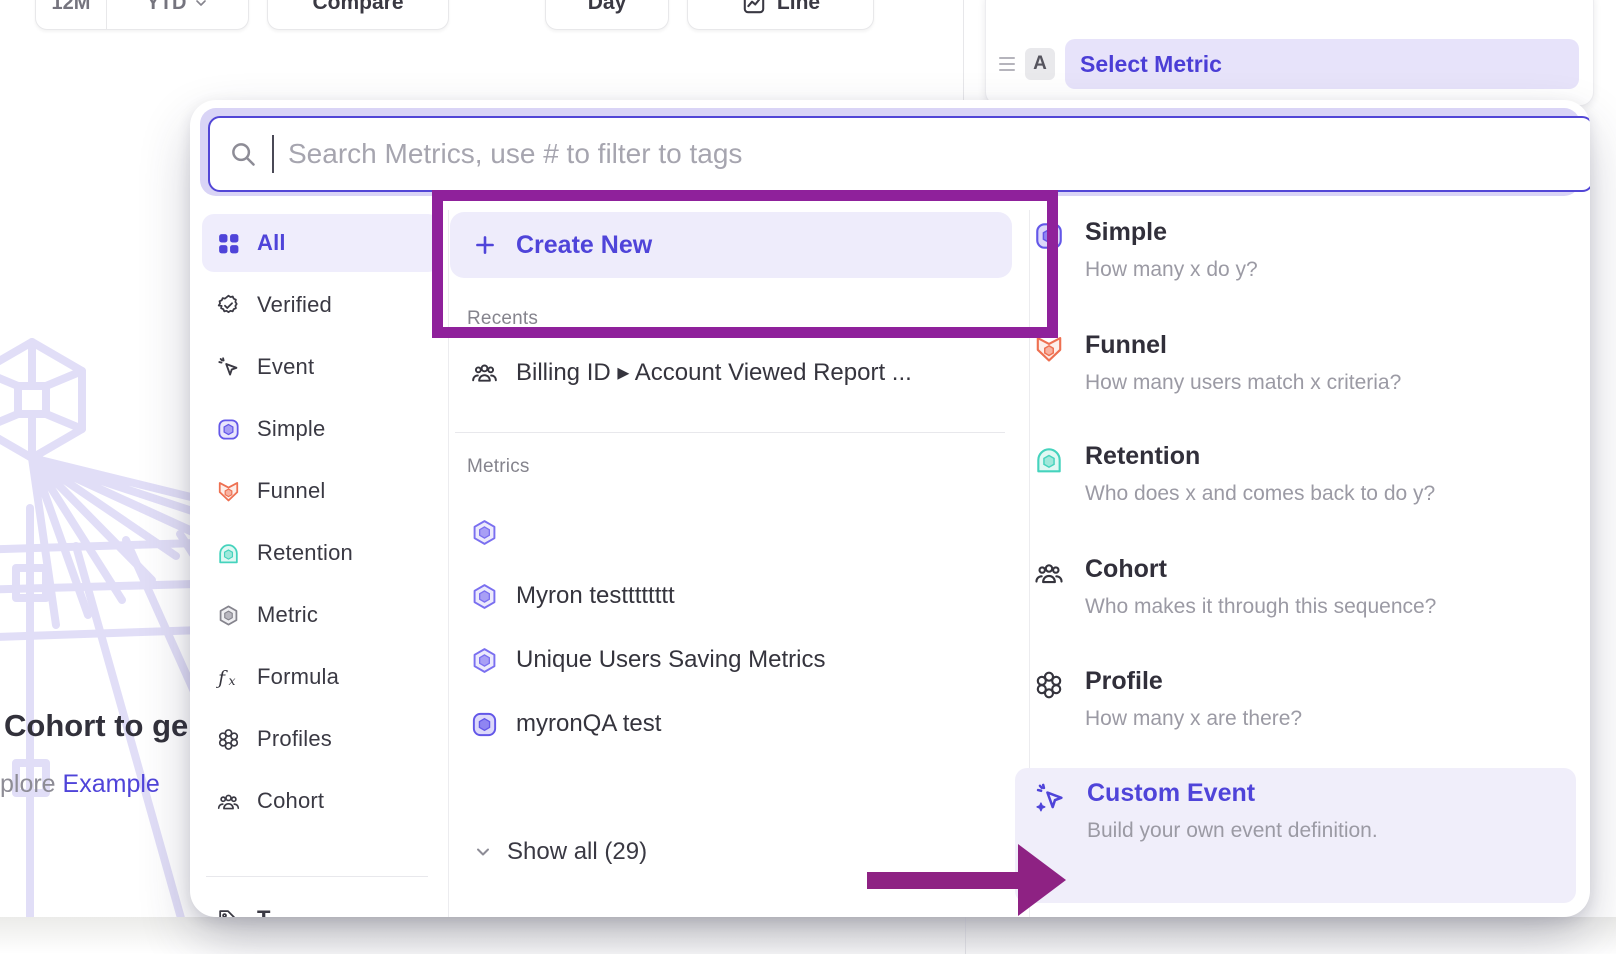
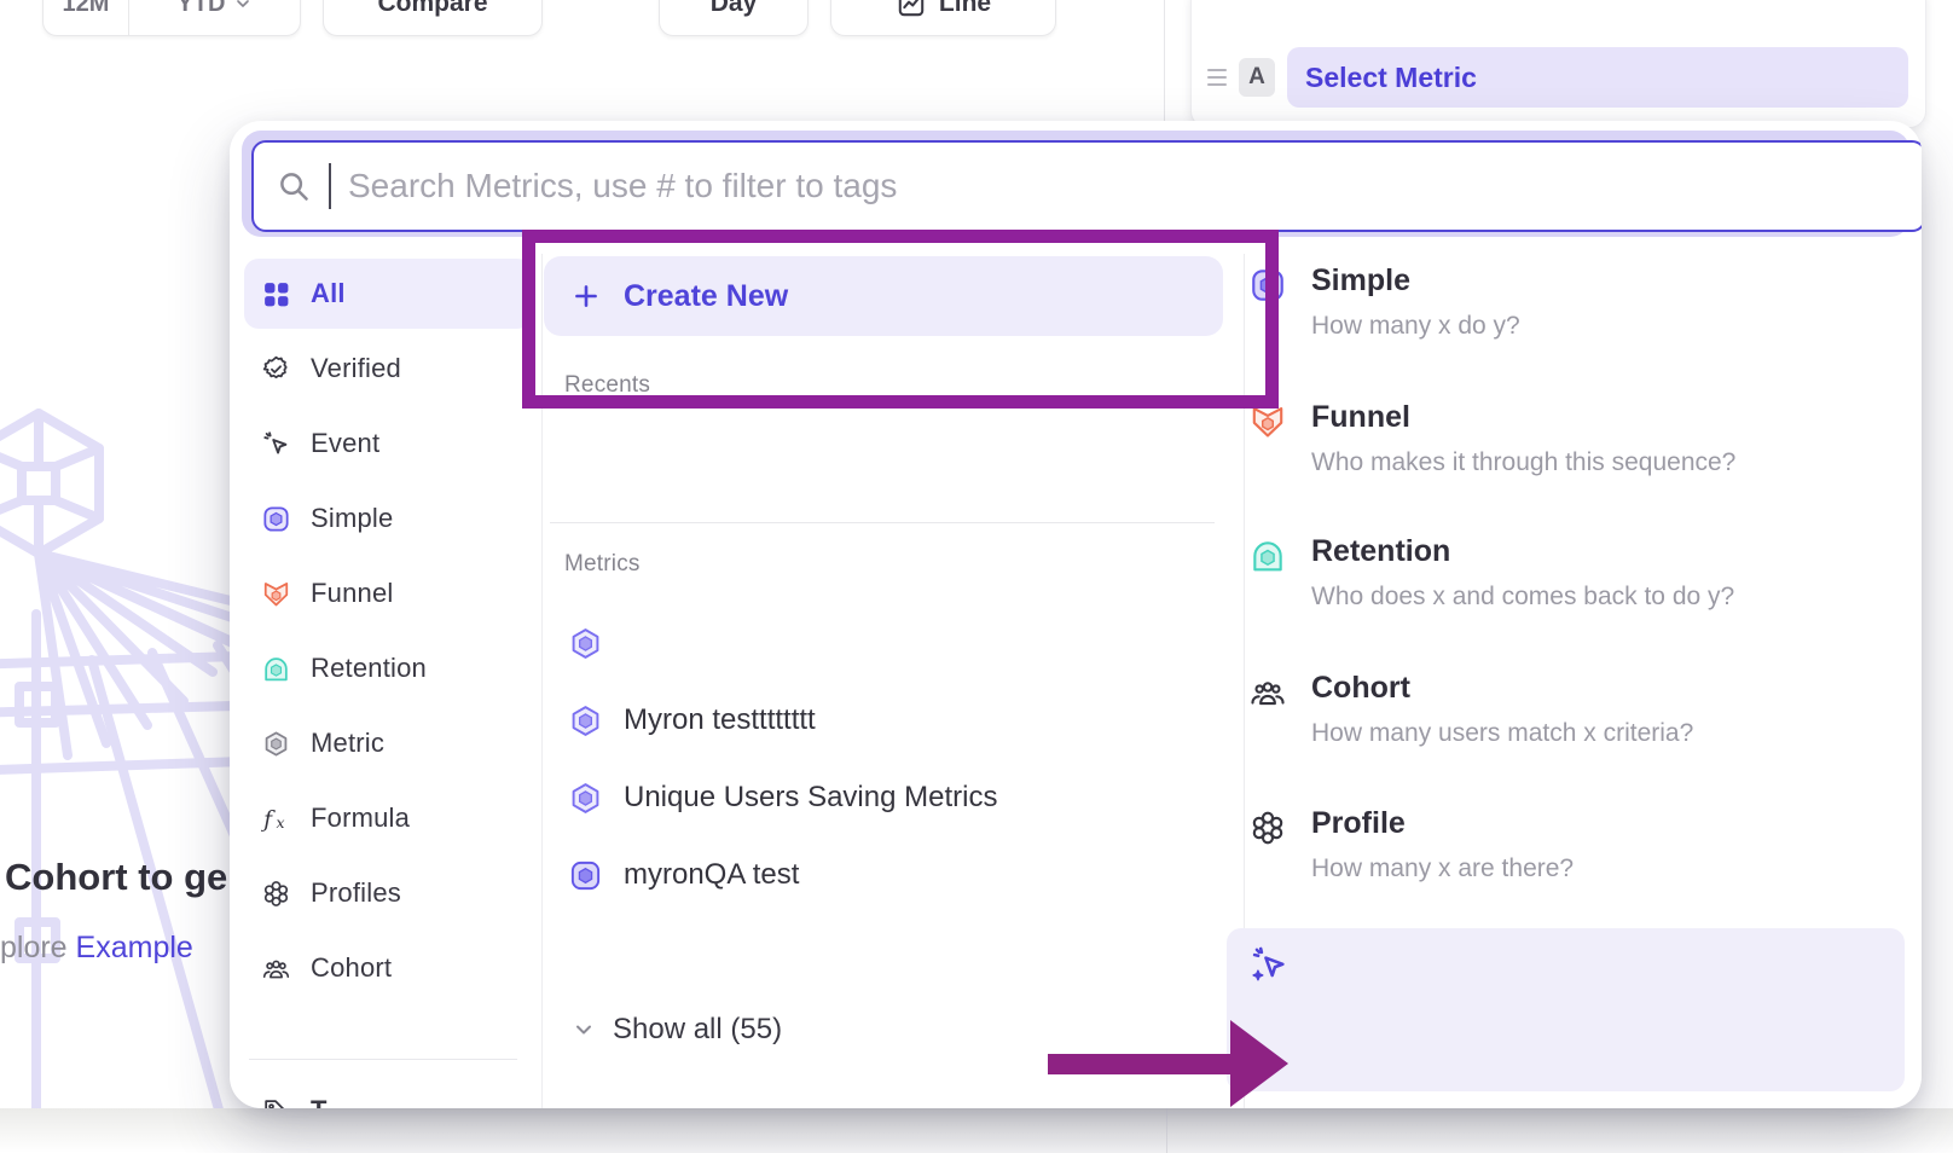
  Cohort to ge
  plore Example
  12M
  YTD
  Compare
  Day
  Line
  A
  Select Metric
  Search Metrics, use # to filter to tags
  All
  Verified
  Event
  Simple
  Funnel
  Retention
  Metric
  ƒ
  x
  Formula
  Profiles
  Cohort
  Create New
  Recents
- Billing ID ▸ Account Viewed Report ...
  Metrics
  Myron testttttttt
  Unique Users Saving Metrics
  myronQA test
- Show all (29)
+ Show all (55)
  Simple
  How many x do y?
  Funnel
- How many users match x criteria?
+ Who makes it through this sequence?
  Retention
  Who does x and comes back to do y?
  Cohort
- Who makes it through this sequence?
+ How many users match x criteria?
  Profile
  How many x are there?
- Custom Event
- Build your own event definition.
